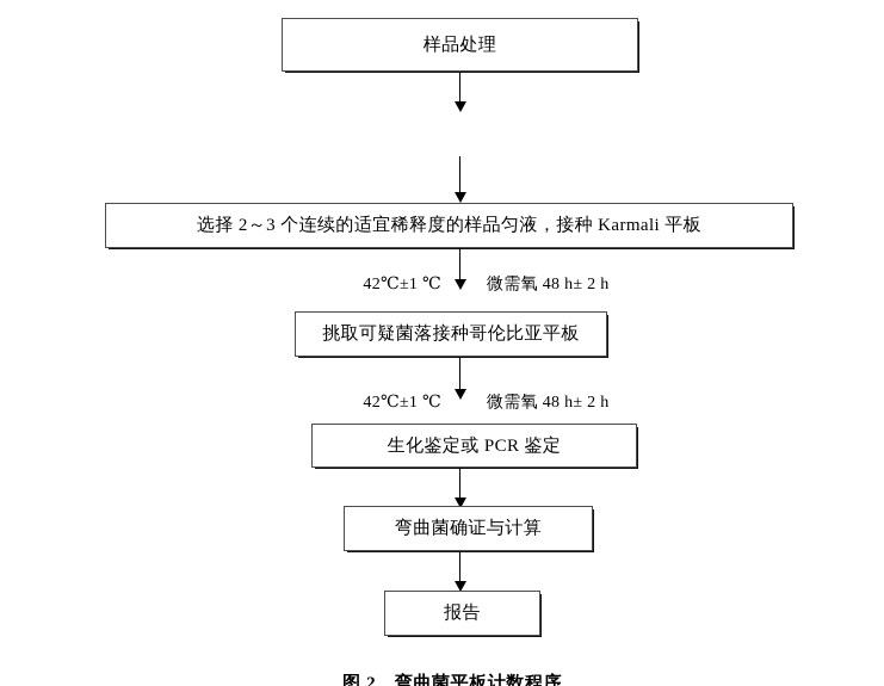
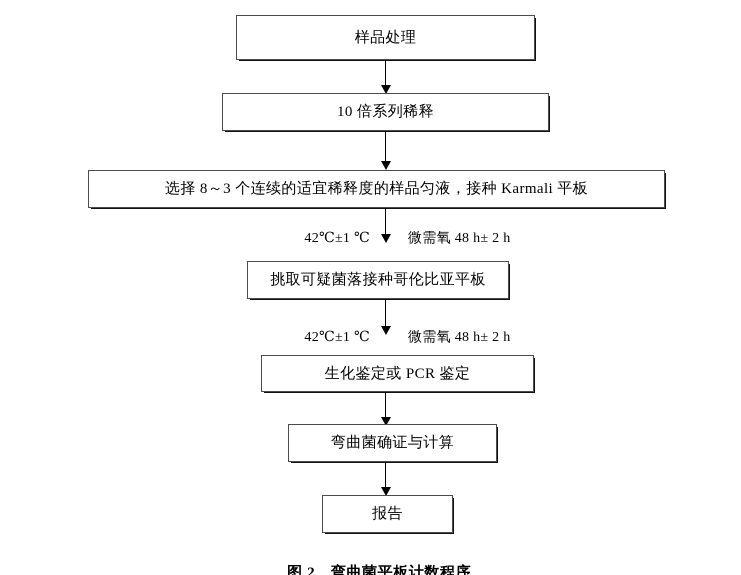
  样品处理
+ 10 倍系列稀释
- 选择 2～3 个连续的适宜稀释度的样品匀液，接种 Karmali 平板
+ 选择 8～3 个连续的适宜稀释度的样品匀液，接种 Karmali 平板
  42℃±1 ℃
  微需氧 48 h± 2 h
  挑取可疑菌落接种哥伦比亚平板
  42℃±1 ℃
  微需氧 48 h± 2 h
  生化鉴定或 PCR 鉴定
  弯曲菌确证与计算
  报告
  图 2 弯曲菌平板计数程序
